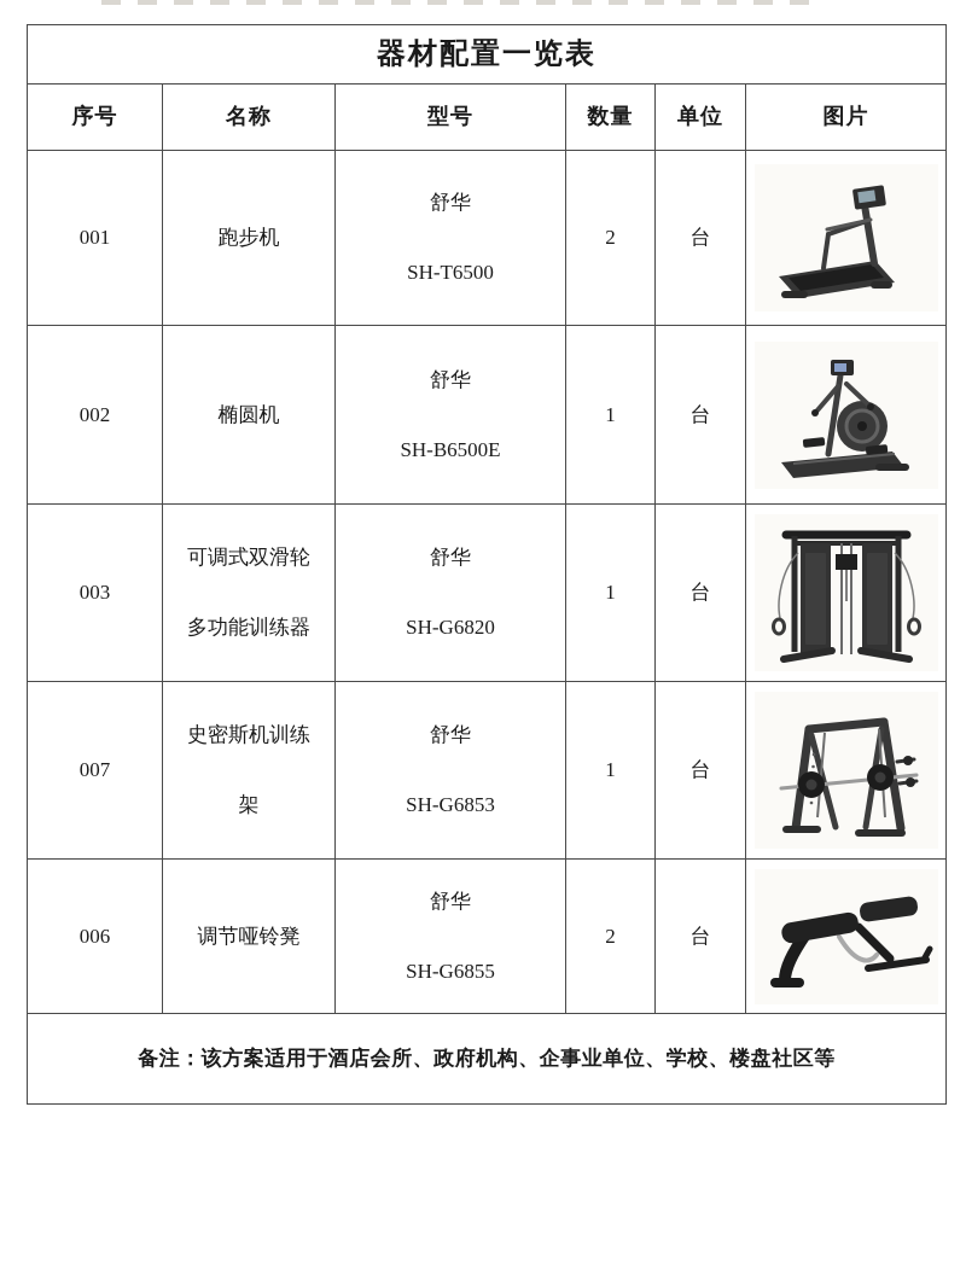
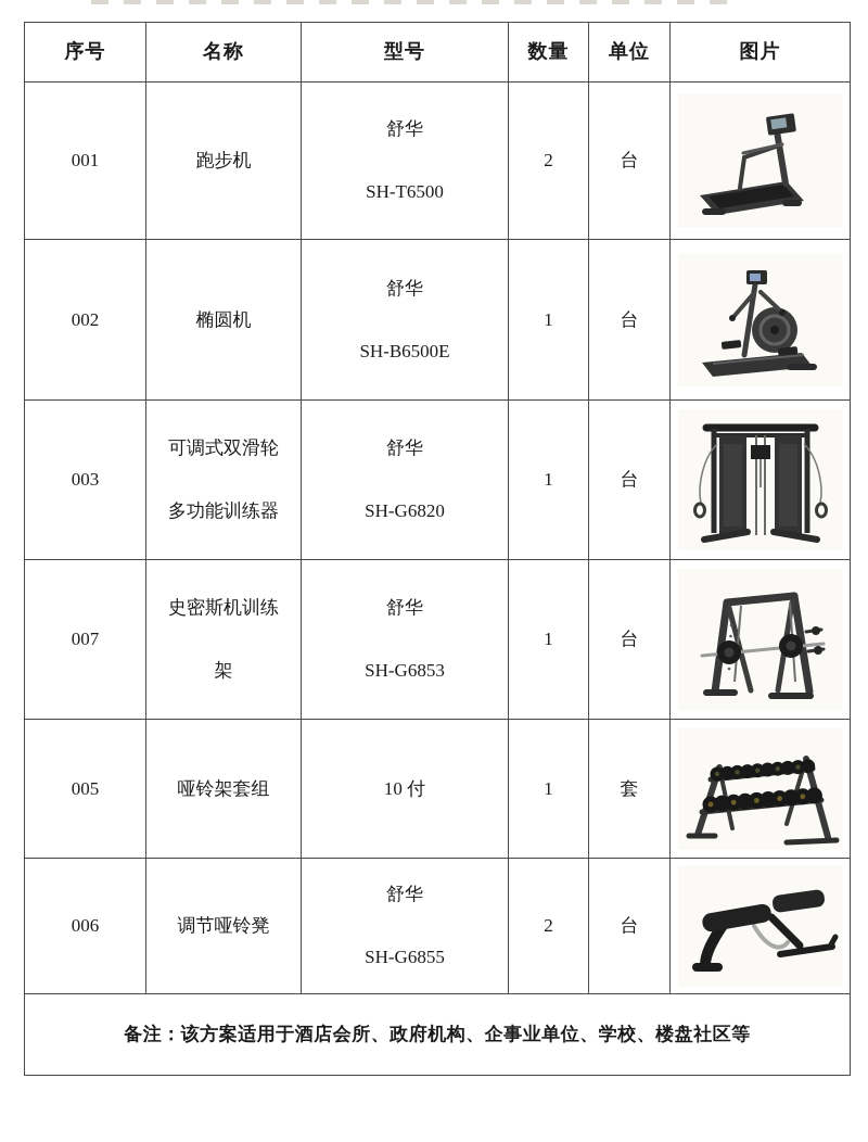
- 器材配置一览表
  序号	名称	型号	数量	单位	图片
  001	跑步机	舒华SH-T6500	2	台
  002	椭圆机	舒华SH-B6500E	1	台
  003	可调式双滑轮多功能训练器	舒华SH-G6820	1	台
  007	史密斯机训练架	舒华SH-G6853	1	台
+ 005	哑铃架套组	10 付	1	套
  006	调节哑铃凳	舒华SH-G6855	2	台
  备注：该方案适用于酒店会所、政府机构、企事业单位、学校、楼盘社区等
